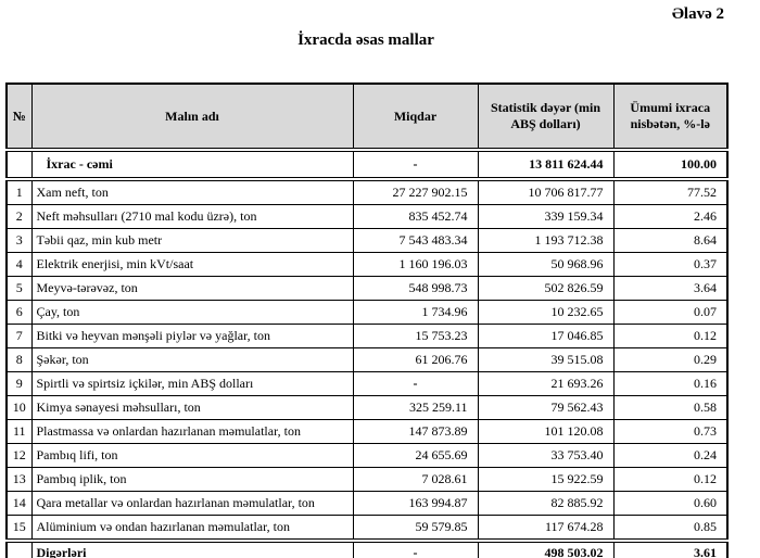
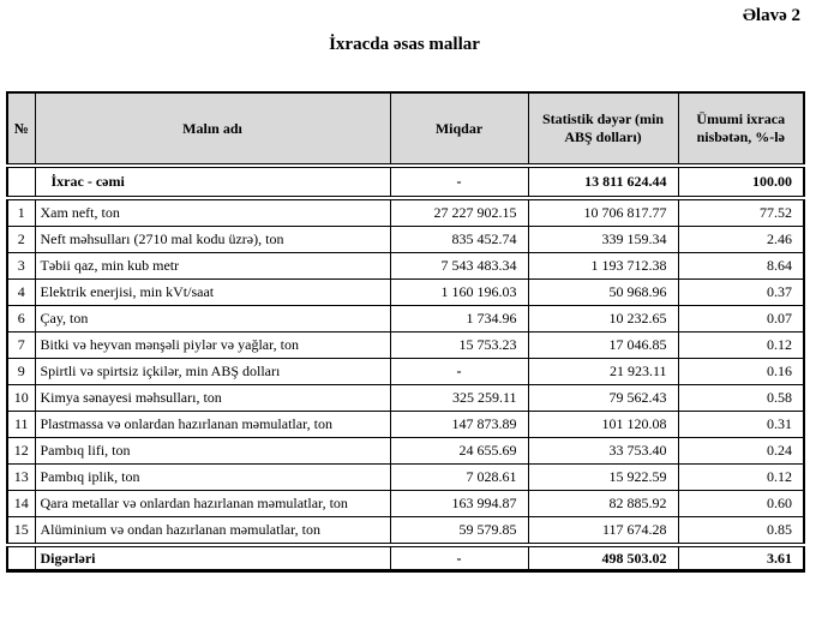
  Əlavə 2
  İxracda əsas mallar
  №	Malın adı	Miqdar	Statistik dəyər (min ABŞ dolları)	Ümumi ixraca nisbətən, %-lə
  	İxrac - cəmi	-	13 811 624.44	100.00
  1	Xam neft, ton	27 227 902.15	10 706 817.77	77.52
  2	Neft məhsulları (2710 mal kodu üzrə), ton	835 452.74	339 159.34	2.46
  3	Təbii qaz, min kub metr	7 543 483.34	1 193 712.38	8.64
  4	Elektrik enerjisi, min kVt/saat	1 160 196.03	50 968.96	0.37
- 5	Meyvə-tərəvəz, ton	548 998.73	502 826.59	3.64
  6	Çay, ton	1 734.96	10 232.65	0.07
  7	Bitki və heyvan mənşəli piylər və yağlar, ton	15 753.23	17 046.85	0.12
- 8	Şəkər, ton	61 206.76	39 515.08	0.29
- 9	Spirtli və spirtsiz içkilər, min ABŞ dolları	-	21 693.26	0.16
+ 9	Spirtli və spirtsiz içkilər, min ABŞ dolları	-	21 923.11	0.16
  10	Kimya sənayesi məhsulları, ton	325 259.11	79 562.43	0.58
- 11	Plastmassa və onlardan hazırlanan məmulatlar, ton	147 873.89	101 120.08	0.73
+ 11	Plastmassa və onlardan hazırlanan məmulatlar, ton	147 873.89	101 120.08	0.31
  12	Pambıq lifi, ton	24 655.69	33 753.40	0.24
  13	Pambıq iplik, ton	7 028.61	15 922.59	0.12
  14	Qara metallar və onlardan hazırlanan məmulatlar, ton	163 994.87	82 885.92	0.60
  15	Alüminium və ondan hazırlanan məmulatlar, ton	59 579.85	117 674.28	0.85
  	Digərləri	-	498 503.02	3.61
